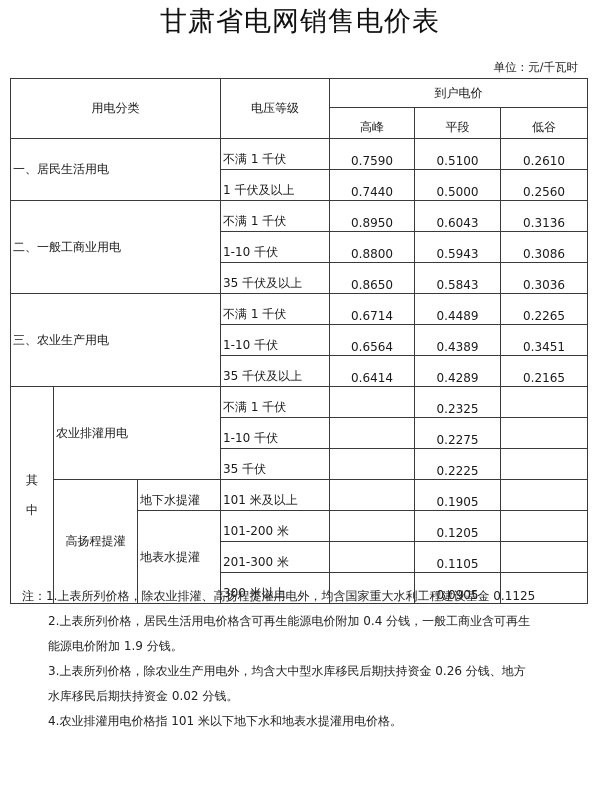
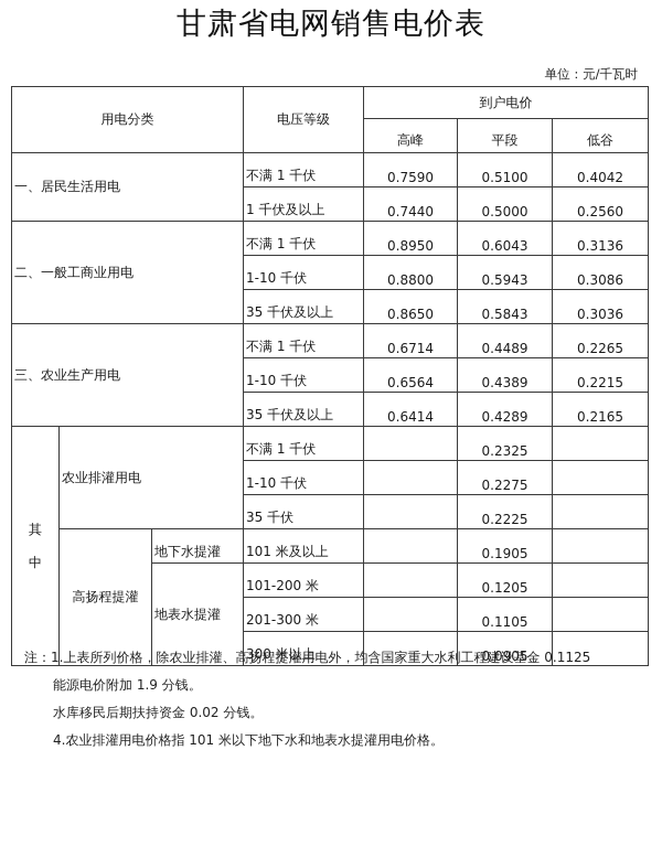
  甘肃省电网销售电价表
  单位：元/千瓦时
  用电分类	电压等级	到户电价
  高峰	平段	低谷
- 一、居民生活用电	不满 1 千伏	0.7590	0.5100	0.2610
+ 一、居民生活用电	不满 1 千伏	0.7590	0.5100	0.4042
  1 千伏及以上	0.7440	0.5000	0.2560
  二、一般工商业用电	不满 1 千伏	0.8950	0.6043	0.3136
  1-10 千伏	0.8800	0.5943	0.3086
  35 千伏及以上	0.8650	0.5843	0.3036
  三、农业生产用电	不满 1 千伏	0.6714	0.4489	0.2265
- 1-10 千伏	0.6564	0.4389	0.3451
+ 1-10 千伏	0.6564	0.4389	0.2215
  35 千伏及以上	0.6414	0.4289	0.2165
  其 中	农业排灌用电	不满 1 千伏		0.2325
  1-10 千伏		0.2275
  35 千伏		0.2225
  高扬程提灌	地下水提灌	101 米及以上		0.1905
  地表水提灌	101-200 米		0.1205
  201-300 米		0.1105
  300 米以上		0.0905
  注：1.上表所列价格，除农业排灌、高扬程提灌用电外，均含国家重大水利工程建设基金 0.1125
- 2.上表所列价格，居民生活用电价格含可再生能源电价附加 0.4 分钱，一般工商业含可再生
  能源电价附加 1.9 分钱。
- 3.上表所列价格，除农业生产用电外，均含大中型水库移民后期扶持资金 0.26 分钱、地方
  水库移民后期扶持资金 0.02 分钱。
  4.农业排灌用电价格指 101 米以下地下水和地表水提灌用电价格。
